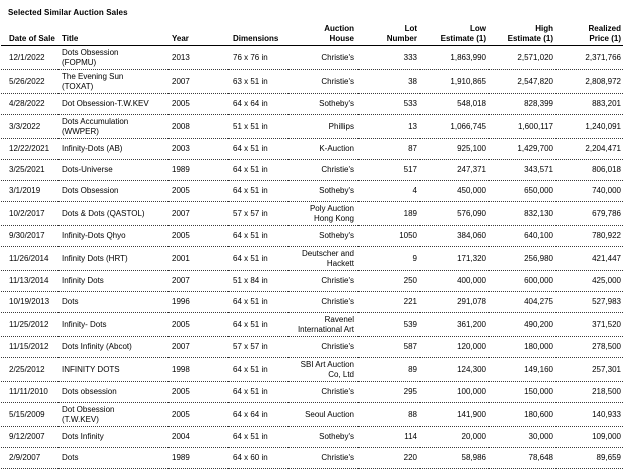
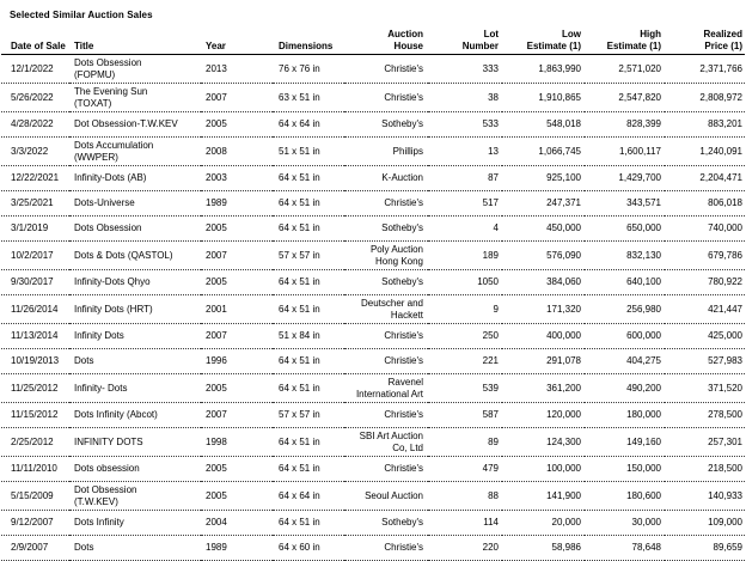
  Selected Similar Auction Sales
  Date of Sale	Title	Year	Dimensions	Auction House	Lot Number	Low Estimate (1)	High Estimate (1)	Realized Price (1)
  12/1/2022	Dots Obsession (FOPMU)	2013	76 x 76 in	Christie's	333	1,863,990	2,571,020	2,371,766
  5/26/2022	The Evening Sun (TOXAT)	2007	63 x 51 in	Christie's	38	1,910,865	2,547,820	2,808,972
  4/28/2022	Dot Obsession-T.W.KEV	2005	64 x 64 in	Sotheby's	533	548,018	828,399	883,201
  3/3/2022	Dots Accumulation (WWPER)	2008	51 x 51 in	Phillips	13	1,066,745	1,600,117	1,240,091
  12/22/2021	Infinity-Dots (AB)	2003	64 x 51 in	K-Auction	87	925,100	1,429,700	2,204,471
  3/25/2021	Dots-Universe	1989	64 x 51 in	Christie's	517	247,371	343,571	806,018
  3/1/2019	Dots Obsession	2005	64 x 51 in	Sotheby's	4	450,000	650,000	740,000
  10/2/2017	Dots & Dots (QASTOL)	2007	57 x 57 in	Poly Auction Hong Kong	189	576,090	832,130	679,786
  9/30/2017	Infinity-Dots Qhyo	2005	64 x 51 in	Sotheby's	1050	384,060	640,100	780,922
  11/26/2014	Infinity Dots (HRT)	2001	64 x 51 in	Deutscher and Hackett	9	171,320	256,980	421,447
  11/13/2014	Infinity Dots	2007	51 x 84 in	Christie's	250	400,000	600,000	425,000
  10/19/2013	Dots	1996	64 x 51 in	Christie's	221	291,078	404,275	527,983
  11/25/2012	Infinity- Dots	2005	64 x 51 in	Ravenel International Art	539	361,200	490,200	371,520
  11/15/2012	Dots Infinity (Abcot)	2007	57 x 57 in	Christie's	587	120,000	180,000	278,500
  2/25/2012	INFINITY DOTS	1998	64 x 51 in	SBI Art Auction Co, Ltd	89	124,300	149,160	257,301
- 11/11/2010	Dots obsession	2005	64 x 51 in	Christie's	295	100,000	150,000	218,500
+ 11/11/2010	Dots obsession	2005	64 x 51 in	Christie's	479	100,000	150,000	218,500
  5/15/2009	Dot Obsession (T.W.KEV)	2005	64 x 64 in	Seoul Auction	88	141,900	180,600	140,933
  9/12/2007	Dots Infinity	2004	64 x 51 in	Sotheby's	114	20,000	30,000	109,000
  2/9/2007	Dots	1989	64 x 60 in	Christie's	220	58,986	78,648	89,659
